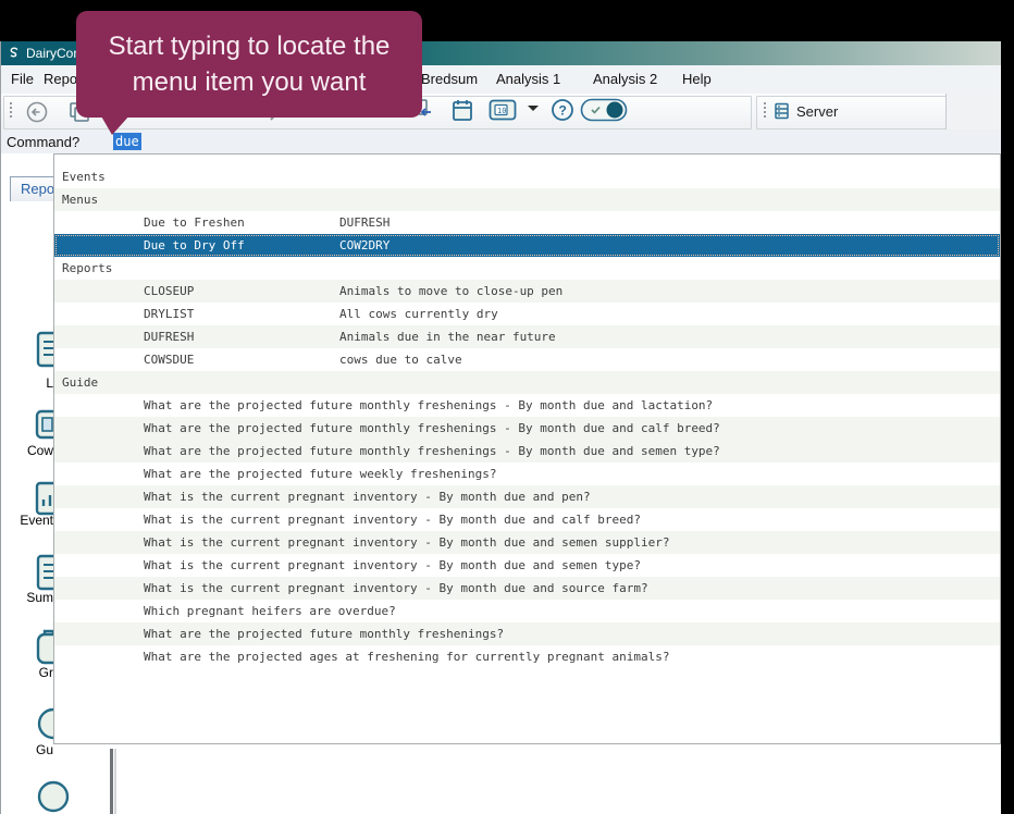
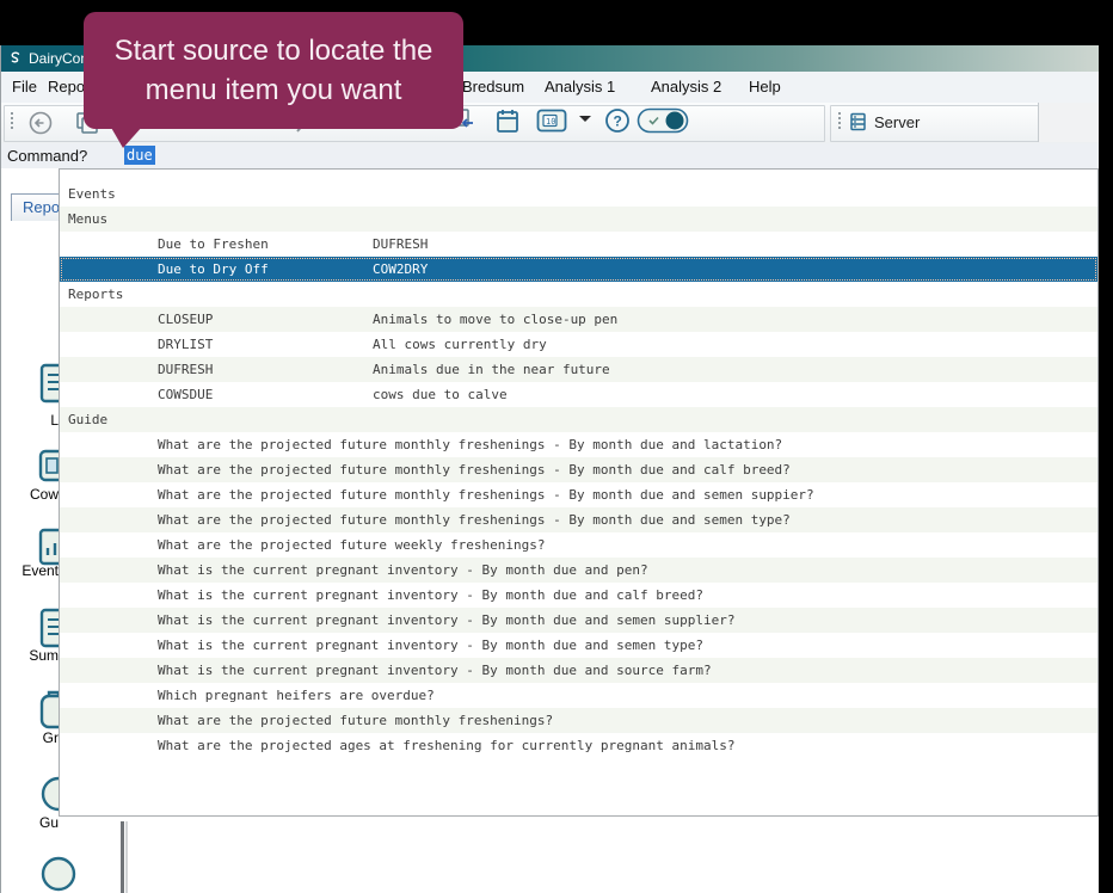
  DairyCo
  File
  Repo
  Bredsum
  Analysis 1
  Analysis 2
  Help
  10
  ?
  Server
  Command?
  due
  Repo
  L
  Cow
  Event
  Sum
  Gr
  Gu
  Events
  Menus
  Due to Freshen
  DUFRESH
  Due to Dry Off
  COW2DRY
  Reports
  CLOSEUP
  Animals to move to close-up pen
  DRYLIST
  All cows currently dry
  DUFRESH
  Animals due in the near future
  COWSDUE
  cows due to calve
  Guide
  What are the projected future monthly freshenings - By month due and lactation?
  What are the projected future monthly freshenings - By month due and calf breed?
+ What are the projected future monthly freshenings - By month due and semen suppier?
  What are the projected future monthly freshenings - By month due and semen type?
  What are the projected future weekly freshenings?
  What is the current pregnant inventory - By month due and pen?
  What is the current pregnant inventory - By month due and calf breed?
  What is the current pregnant inventory - By month due and semen supplier?
  What is the current pregnant inventory - By month due and semen type?
  What is the current pregnant inventory - By month due and source farm?
  Which pregnant heifers are overdue?
  What are the projected future monthly freshenings?
  What are the projected ages at freshening for currently pregnant animals?
- Start typing to locate the
+ Start source to locate the
  menu item you want
